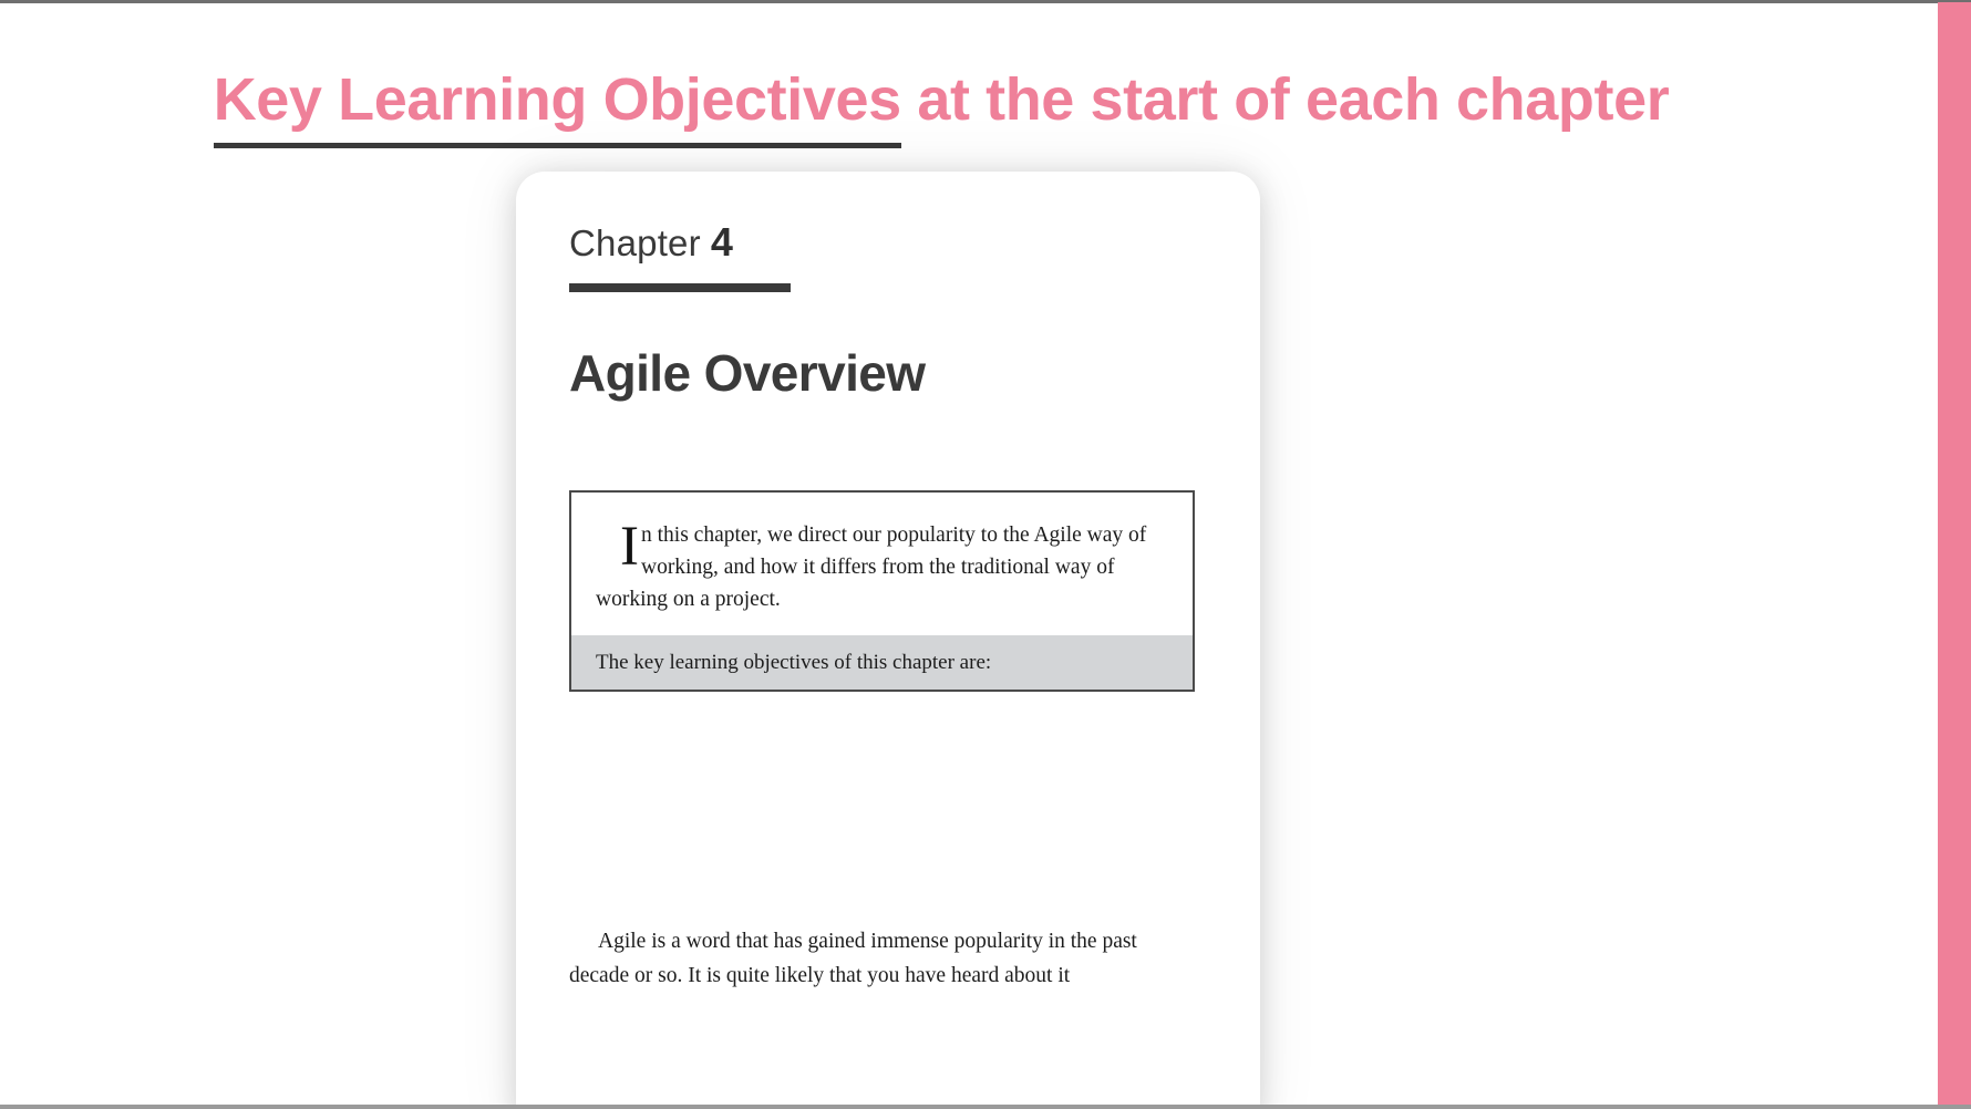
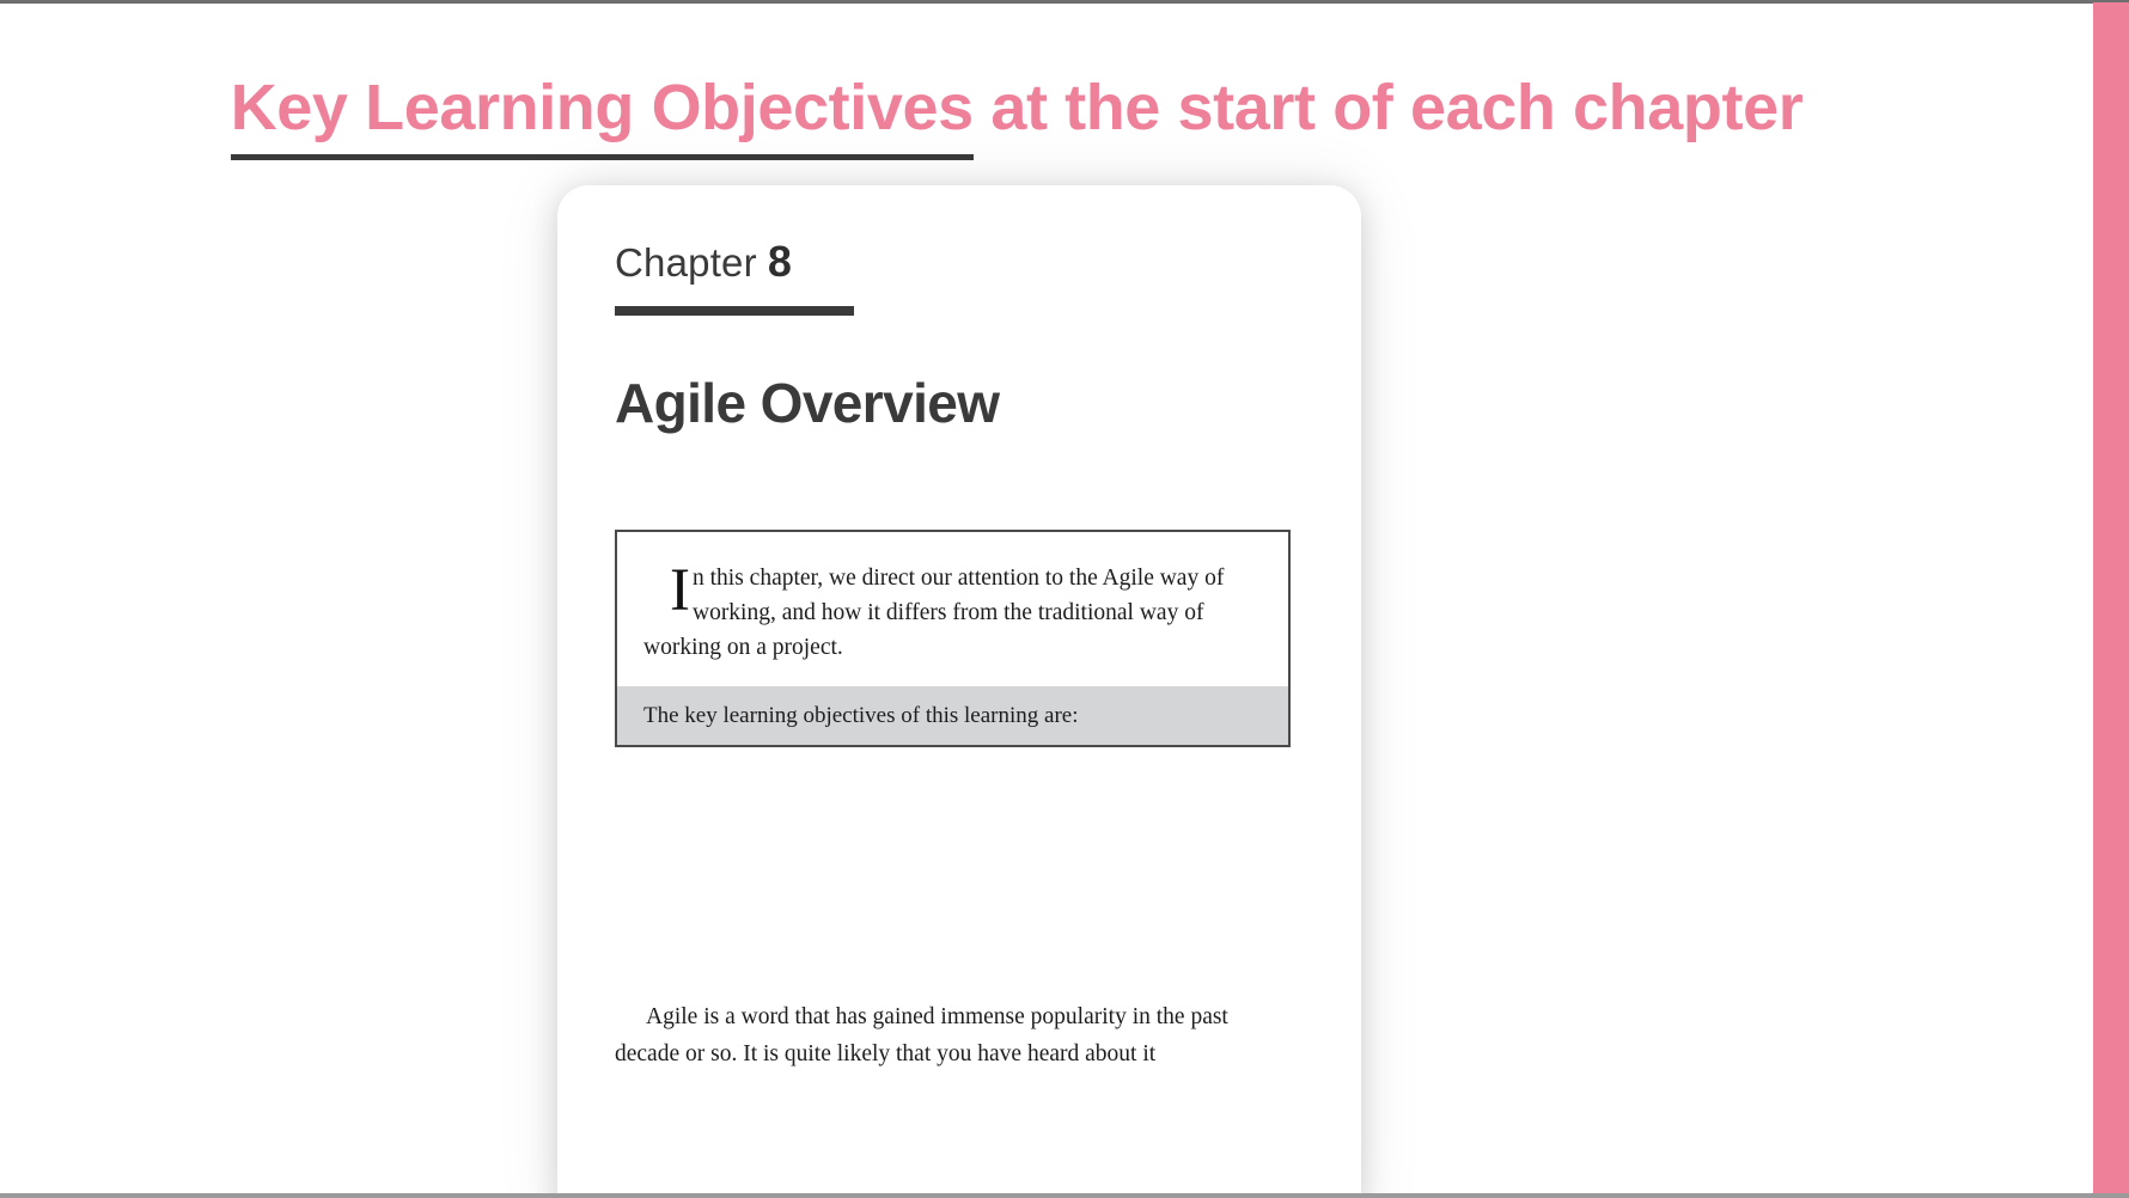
  Key Learning Objectives at the start of each chapter
- Chapter 4
+ Chapter 8
  Agile Overview
  I
- n this chapter, we direct our popularity to the Agile way of working, and how it differs from the traditional way of working on a project.
+ n this chapter, we direct our attention to the Agile way of working, and how it differs from the traditional way of working on a project.
- The key learning objectives of this chapter are:
+ The key learning objectives of this learning are:
  Agile is a word that has gained immense popularity in the past decade or so. It is quite likely that you have heard about it
